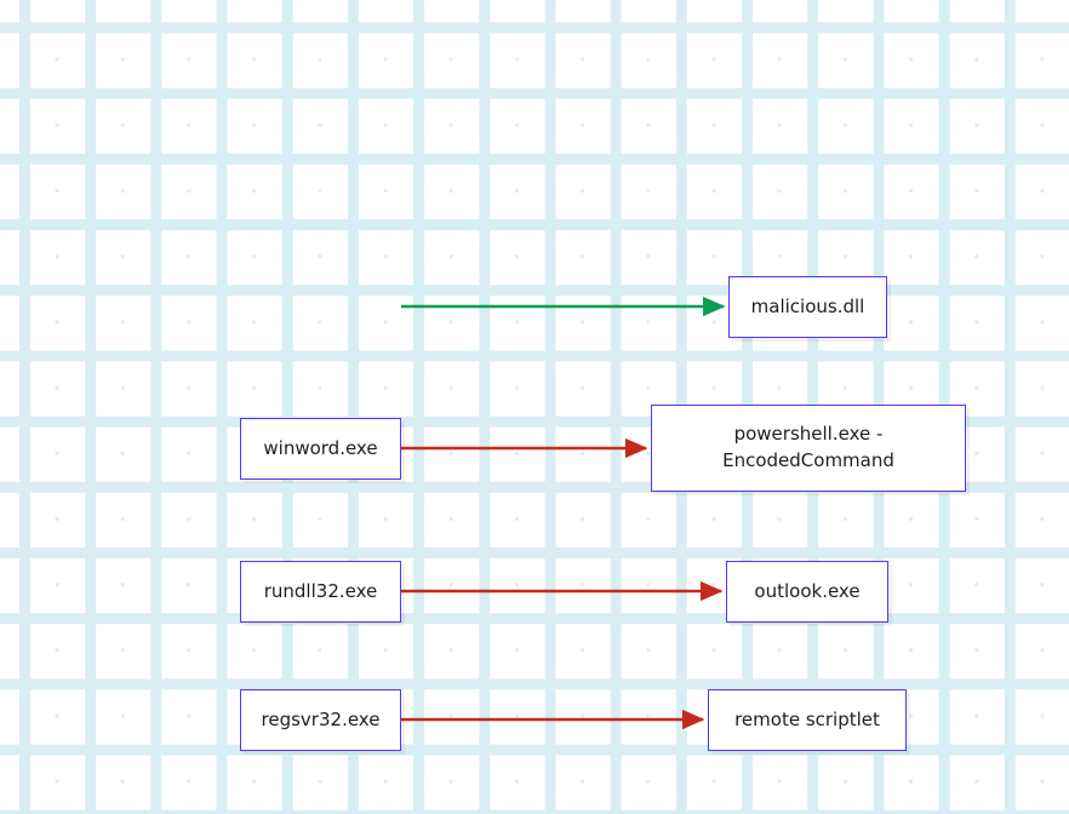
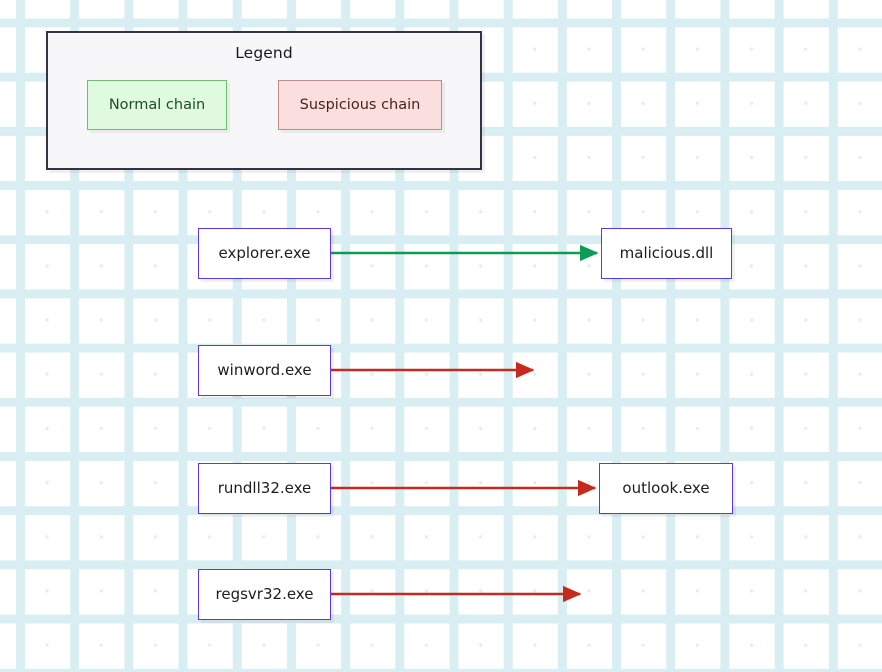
+ Legend
+ Normal chain
+ Suspicious chain
+ explorer.exe
  malicious.dll
  winword.exe
- powershell.exe -
- EncodedCommand
  rundll32.exe
  outlook.exe
  regsvr32.exe
- remote scriptlet
